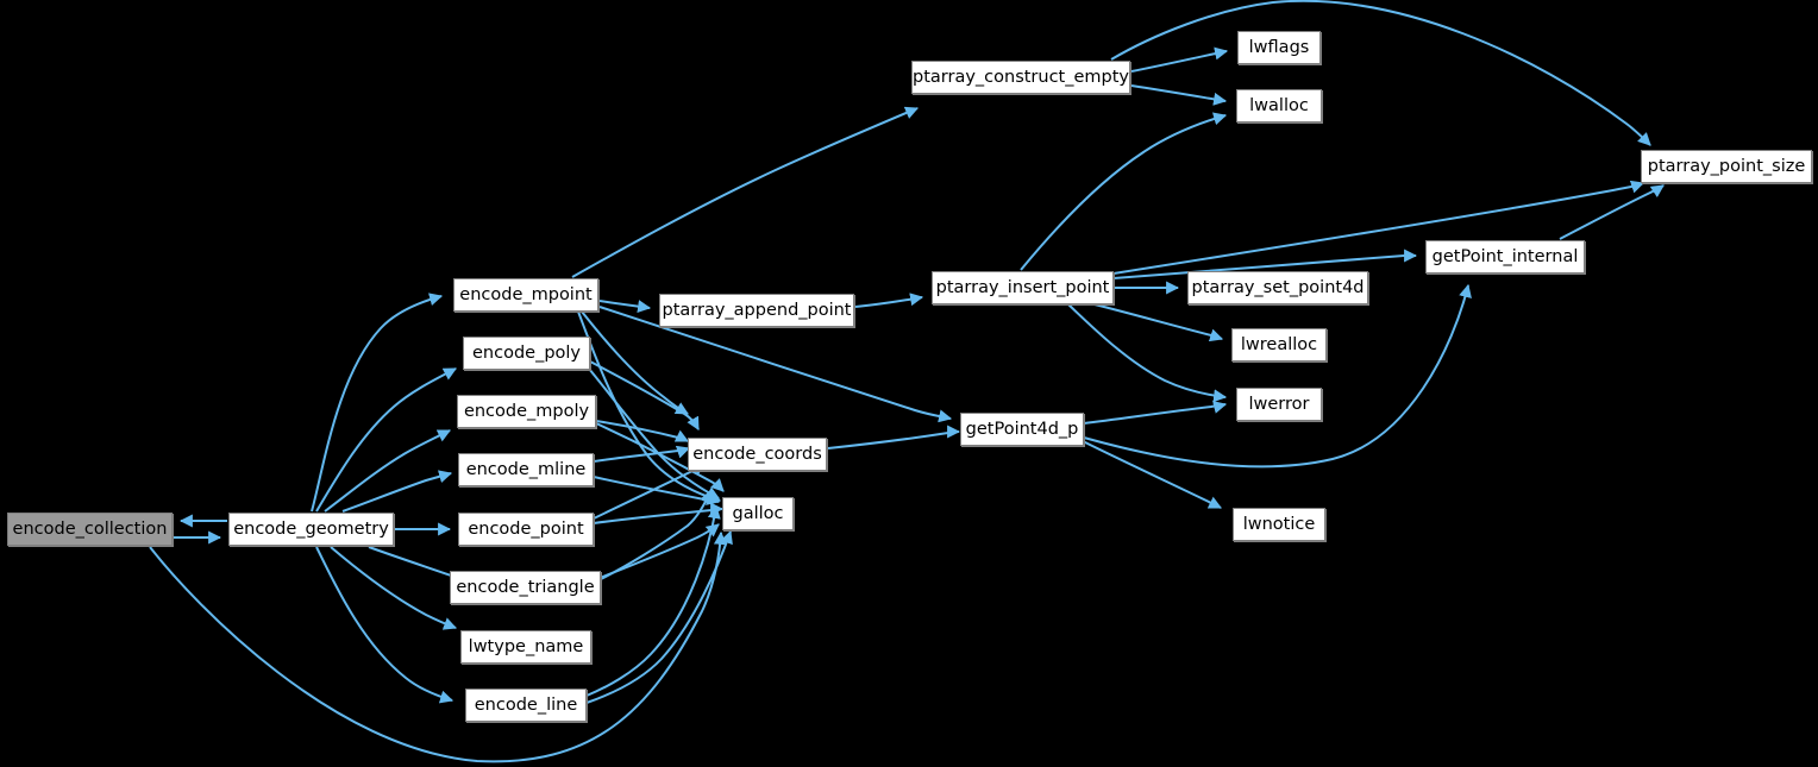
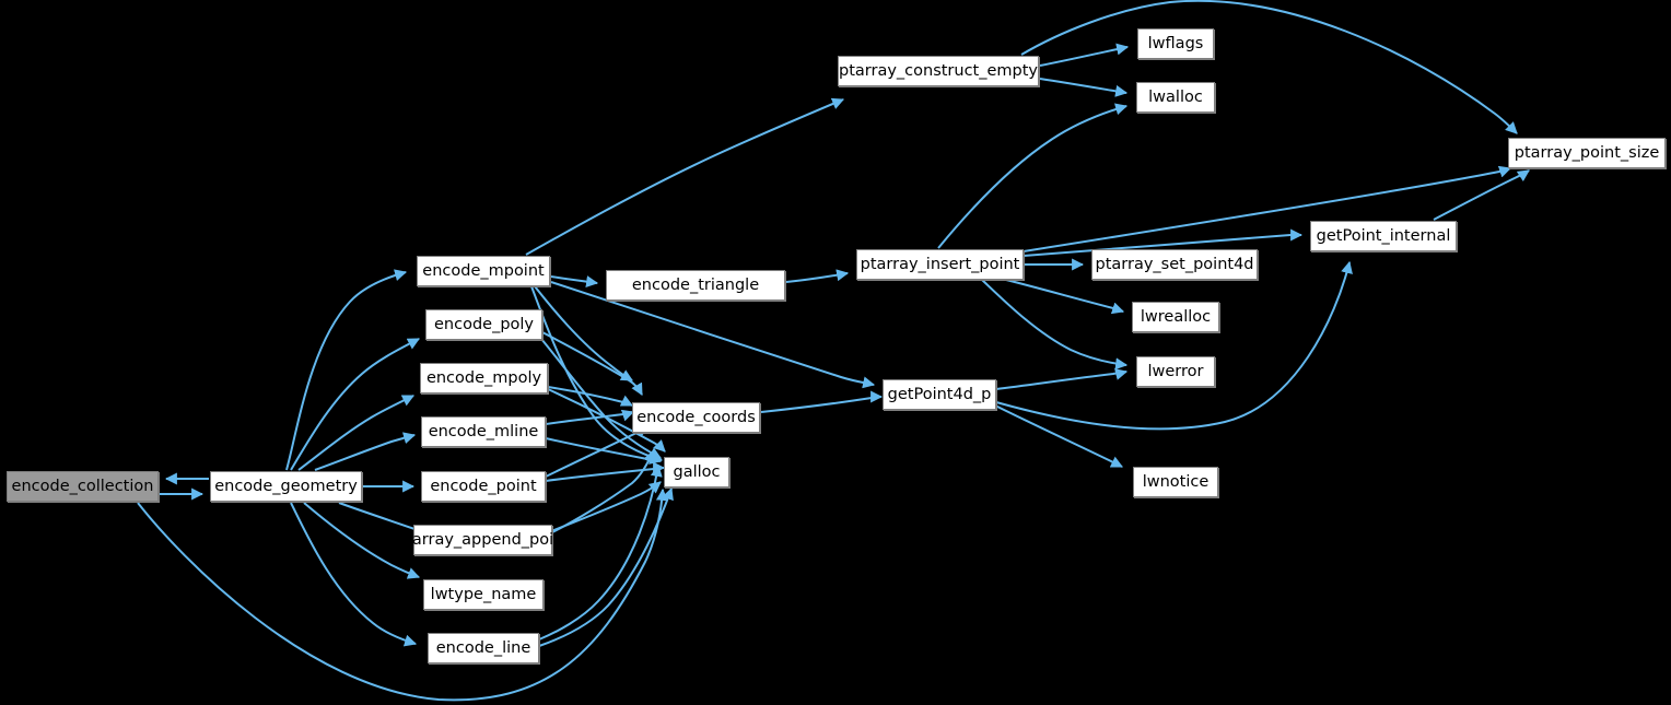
  encode_collection
  encode_geometry
  encode_mpoint
  encode_poly
  encode_mpoly
  encode_mline
  encode_point
- encode_triangle
+ ptarray_append_point
  lwtype_name
  encode_line
  encode_coords
  galloc
- ptarray_append_point
+ encode_triangle
  ptarray_construct_empty
  ptarray_insert_point
  getPoint4d_p
  lwflags
  lwalloc
  ptarray_set_point4d
  lwrealloc
  lwerror
  lwnotice
  getPoint_internal
  ptarray_point_size
